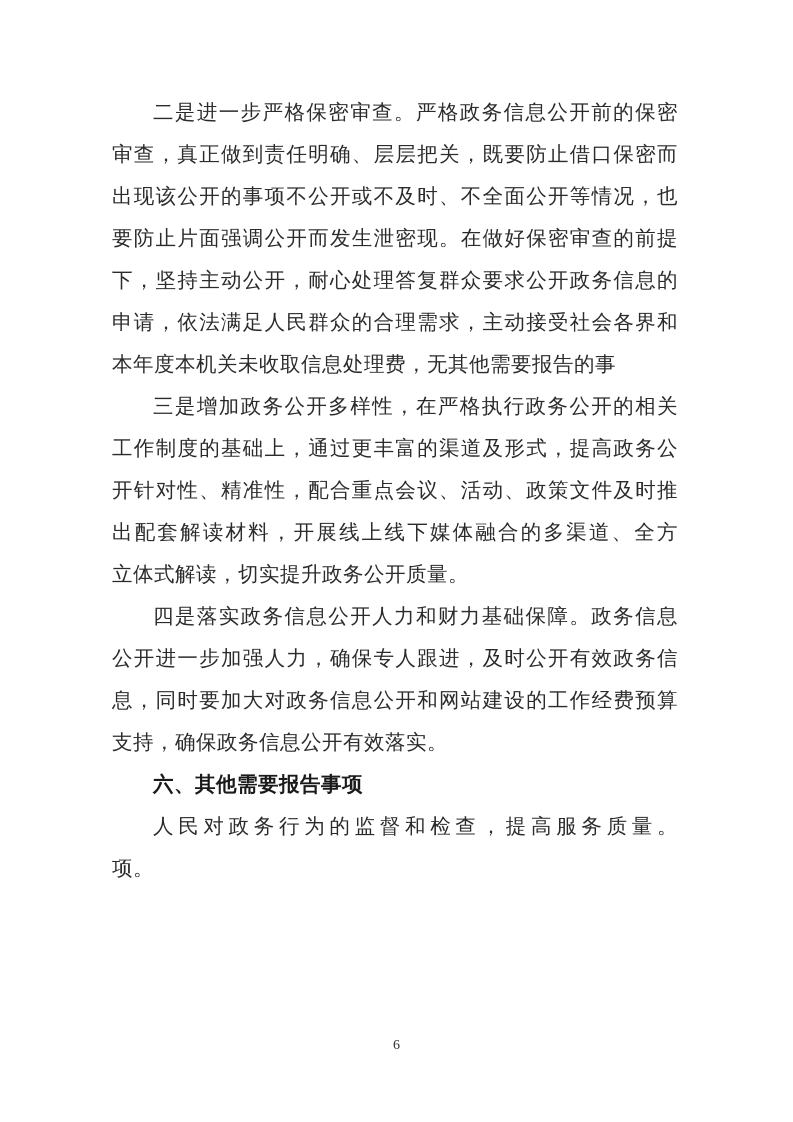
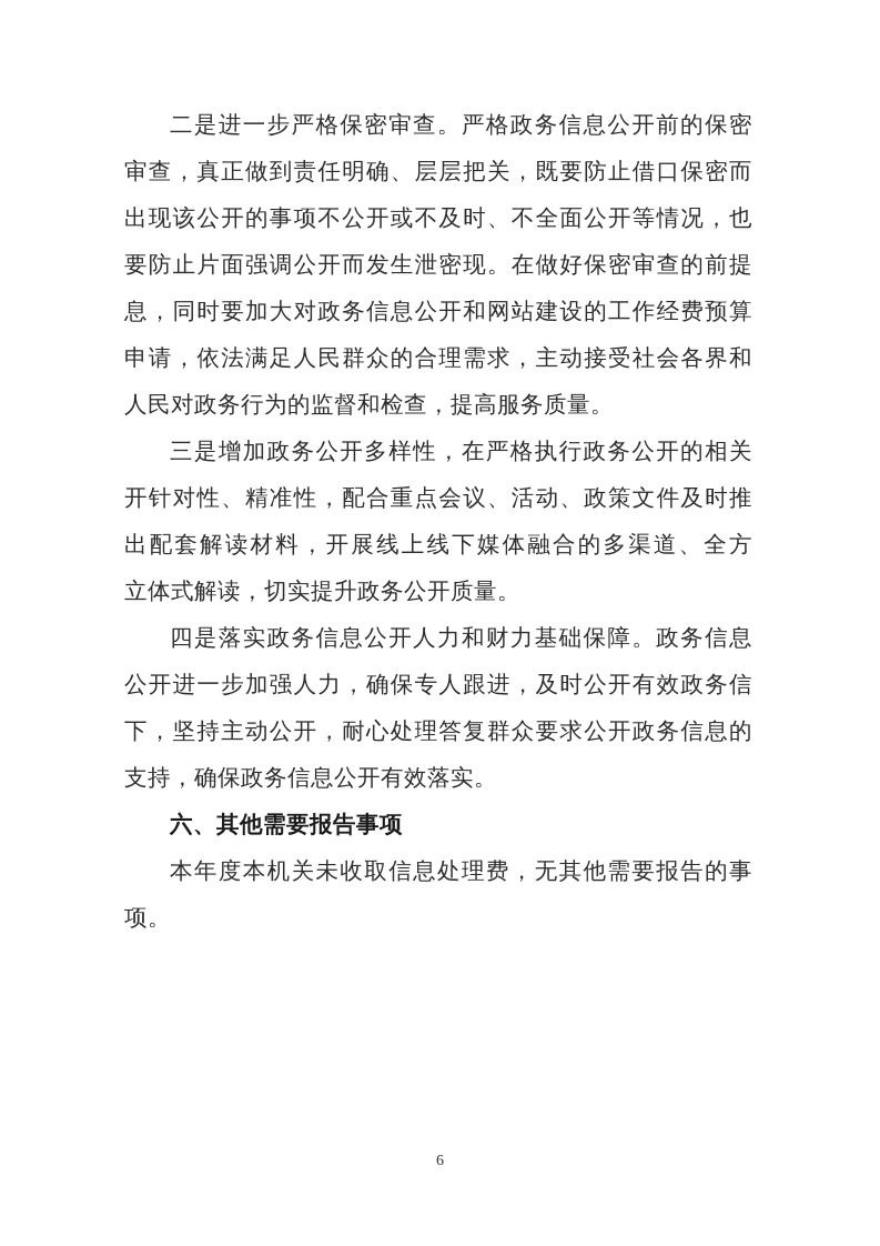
  二是进一步严格保密审查。严格政务信息公开前的保密
  审查，真正做到责任明确、层层把关，既要防止借口保密而
  出现该公开的事项不公开或不及时、不全面公开等情况，也
  要防止片面强调公开而发生泄密现。在做好保密审查的前提
- 下，坚持主动公开，耐心处理答复群众要求公开政务信息的
+ 息，同时要加大对政务信息公开和网站建设的工作经费预算
  申请，依法满足人民群众的合理需求，主动接受社会各界和
- 本年度本机关未收取信息处理费，无其他需要报告的事
+ 人民对政务行为的监督和检查，提高服务质量。
  三是增加政务公开多样性，在严格执行政务公开的相关
- 工作制度的基础上，通过更丰富的渠道及形式，提高政务公
  开针对性、精准性，配合重点会议、活动、政策文件及时推
  出配套解读材料，开展线上线下媒体融合的多渠道、全方
  立体式解读，切实提升政务公开质量。
  四是落实政务信息公开人力和财力基础保障。政务信息
  公开进一步加强人力，确保专人跟进，及时公开有效政务信
- 息，同时要加大对政务信息公开和网站建设的工作经费预算
+ 下，坚持主动公开，耐心处理答复群众要求公开政务信息的
  支持，确保政务信息公开有效落实。
  六、其他需要报告事项
- 人民对政务行为的监督和检查，提高服务质量。
+ 本年度本机关未收取信息处理费，无其他需要报告的事
  项。
  6
